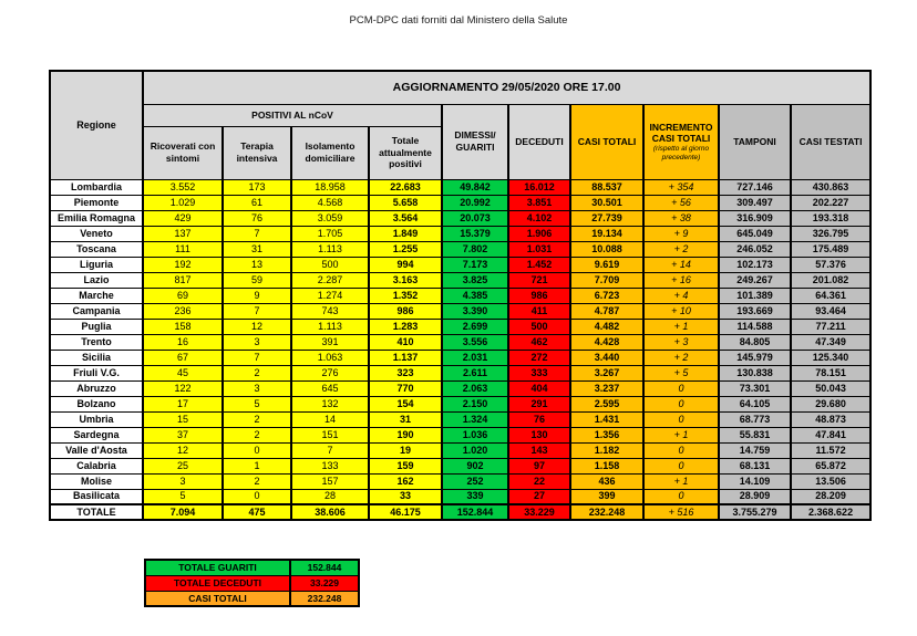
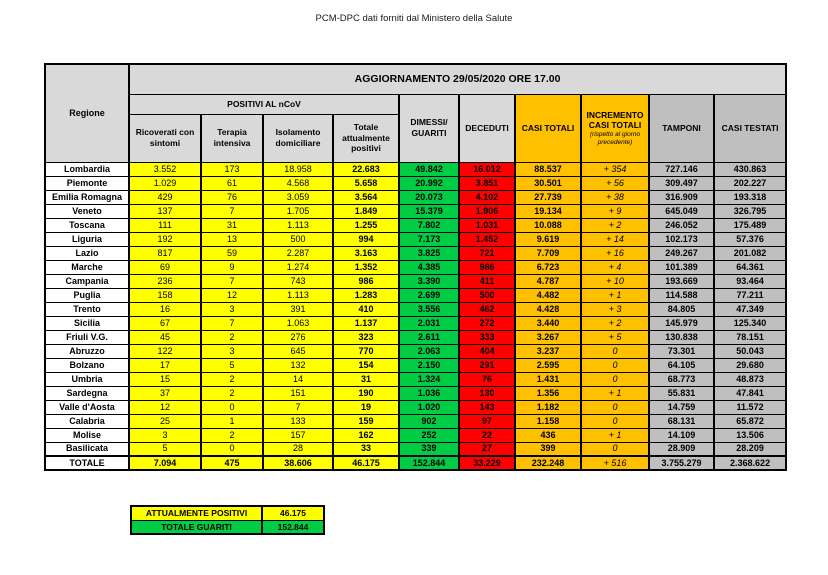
  PCM-DPC dati forniti dal Ministero della Salute
  Regione	AGGIORNAMENTO 29/05/2020 ORE 17.00
  POSITIVI AL nCoV	DIMESSI/ GUARITI	DECEDUTI	CASI TOTALI	INCREMENTO CASI TOTALI	TAMPONI	CASI TESTATI
  Ricoverati con sintomi	Terapia intensiva	Isolamento domiciliare	Totale attualmente positivi
  Lombardia	3.552	173	18.958	22.683	49.842	16.012	88.537	+ 354	727.146	430.863
  Piemonte	1.029	61	4.568	5.658	20.992	3.851	30.501	+ 56	309.497	202.227
  Emilia Romagna	429	76	3.059	3.564	20.073	4.102	27.739	+ 38	316.909	193.318
  Veneto	137	7	1.705	1.849	15.379	1.906	19.134	+ 9	645.049	326.795
  Toscana	111	31	1.113	1.255	7.802	1.031	10.088	+ 2	246.052	175.489
  Liguria	192	13	500	994	7.173	1.452	9.619	+ 14	102.173	57.376
  Lazio	817	59	2.287	3.163	3.825	721	7.709	+ 16	249.267	201.082
  Marche	69	9	1.274	1.352	4.385	986	6.723	+ 4	101.389	64.361
  Campania	236	7	743	986	3.390	411	4.787	+ 10	193.669	93.464
  Puglia	158	12	1.113	1.283	2.699	500	4.482	+ 1	114.588	77.211
  Trento	16	3	391	410	3.556	462	4.428	+ 3	84.805	47.349
  Sicilia	67	7	1.063	1.137	2.031	272	3.440	+ 2	145.979	125.340
  Friuli V.G.	45	2	276	323	2.611	333	3.267	+ 5	130.838	78.151
  Abruzzo	122	3	645	770	2.063	404	3.237	0	73.301	50.043
  Bolzano	17	5	132	154	2.150	291	2.595	0	64.105	29.680
  Umbria	15	2	14	31	1.324	76	1.431	0	68.773	48.873
  Sardegna	37	2	151	190	1.036	130	1.356	+ 1	55.831	47.841
  Valle d'Aosta	12	0	7	19	1.020	143	1.182	0	14.759	11.572
  Calabria	25	1	133	159	902	97	1.158	0	68.131	65.872
  Molise	3	2	157	162	252	22	436	+ 1	14.109	13.506
  Basilicata	5	0	28	33	339	27	399	0	28.909	28.209
  TOTALE	7.094	475	38.606	46.175	152.844	33.229	232.248	+ 516	3.755.279	2.368.622
+ ATTUALMENTE POSITIVI	46.175
  TOTALE GUARITI	152.844
- TOTALE DECEDUTI	33.229
- CASI TOTALI	232.248
